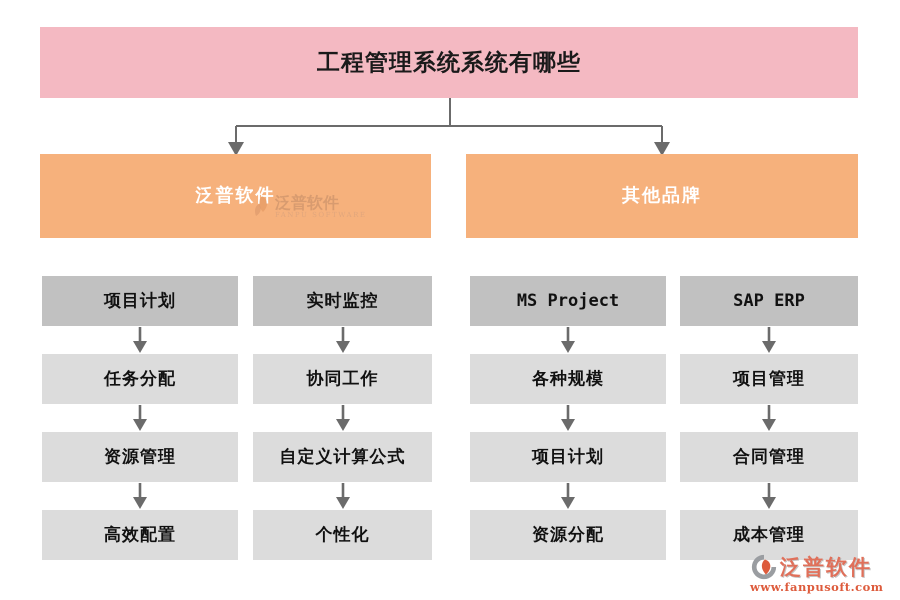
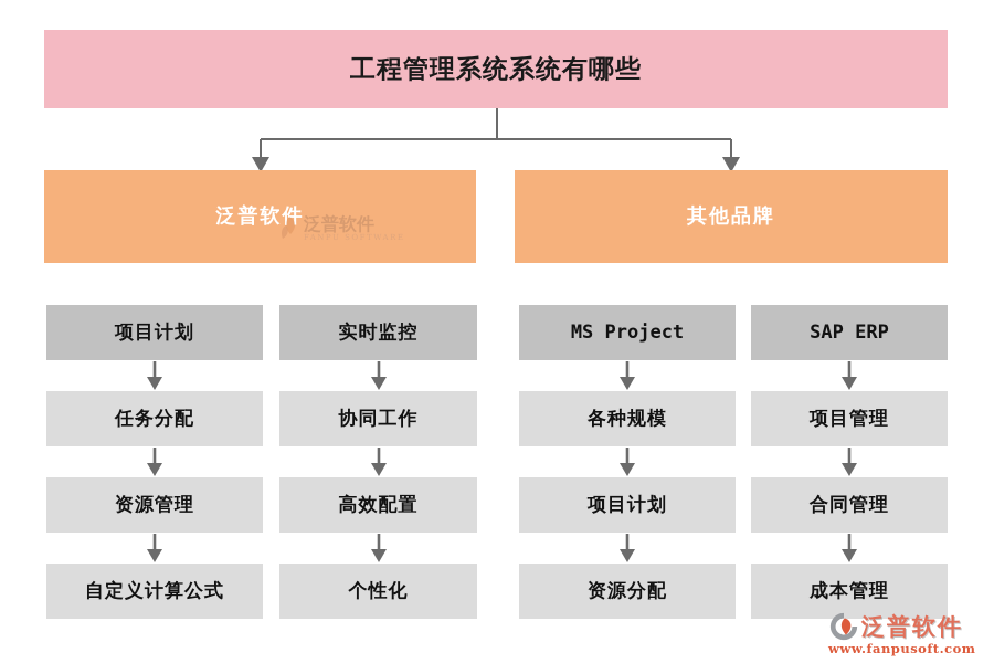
  工程管理系统系统有哪些
  泛普软件
  泛普软件
  其他品牌
  项目计划
  任务分配
  资源管理
- 高效配置
+ 自定义计算公式
  实时监控
  协同工作
- 自定义计算公式
+ 高效配置
  个性化
  MS Project
  各种规模
  项目计划
  资源分配
  SAP ERP
  项目管理
  合同管理
  成本管理
  泛普软件
  www.fanpusoft.com
